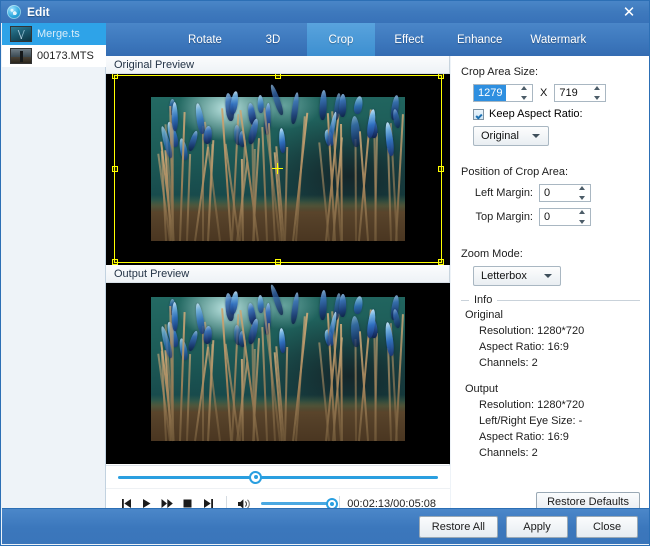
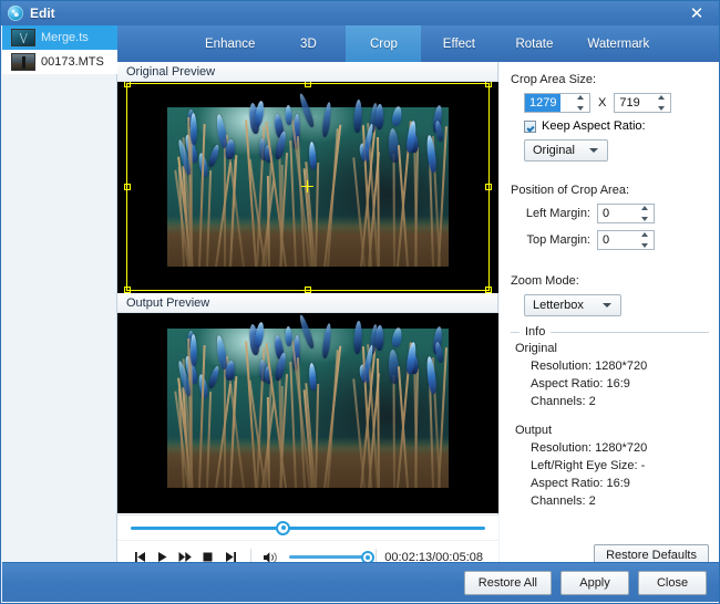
  Edit
  ✕
  Merge.ts
  00173.MTS
- Rotate
+ Enhance
  3D
  Crop
  Effect
- Enhance
+ Rotate
  Watermark
  Original Preview
  Output Preview
  00:02:13/00:05:08
  Crop Area Size:
  1279
  X
  719
  Keep Aspect Ratio:
  Original
  Position of Crop Area:
  Left Margin:
  0
  Top Margin:
  0
  Zoom Mode:
  Letterbox
  Info
  Original
  Resolution: 1280*720
  Aspect Ratio: 16:9
  Channels: 2
  Output
  Resolution: 1280*720
  Left/Right Eye Size: -
  Aspect Ratio: 16:9
  Channels: 2
  Restore Defaults
  Restore All
  Apply
  Close
